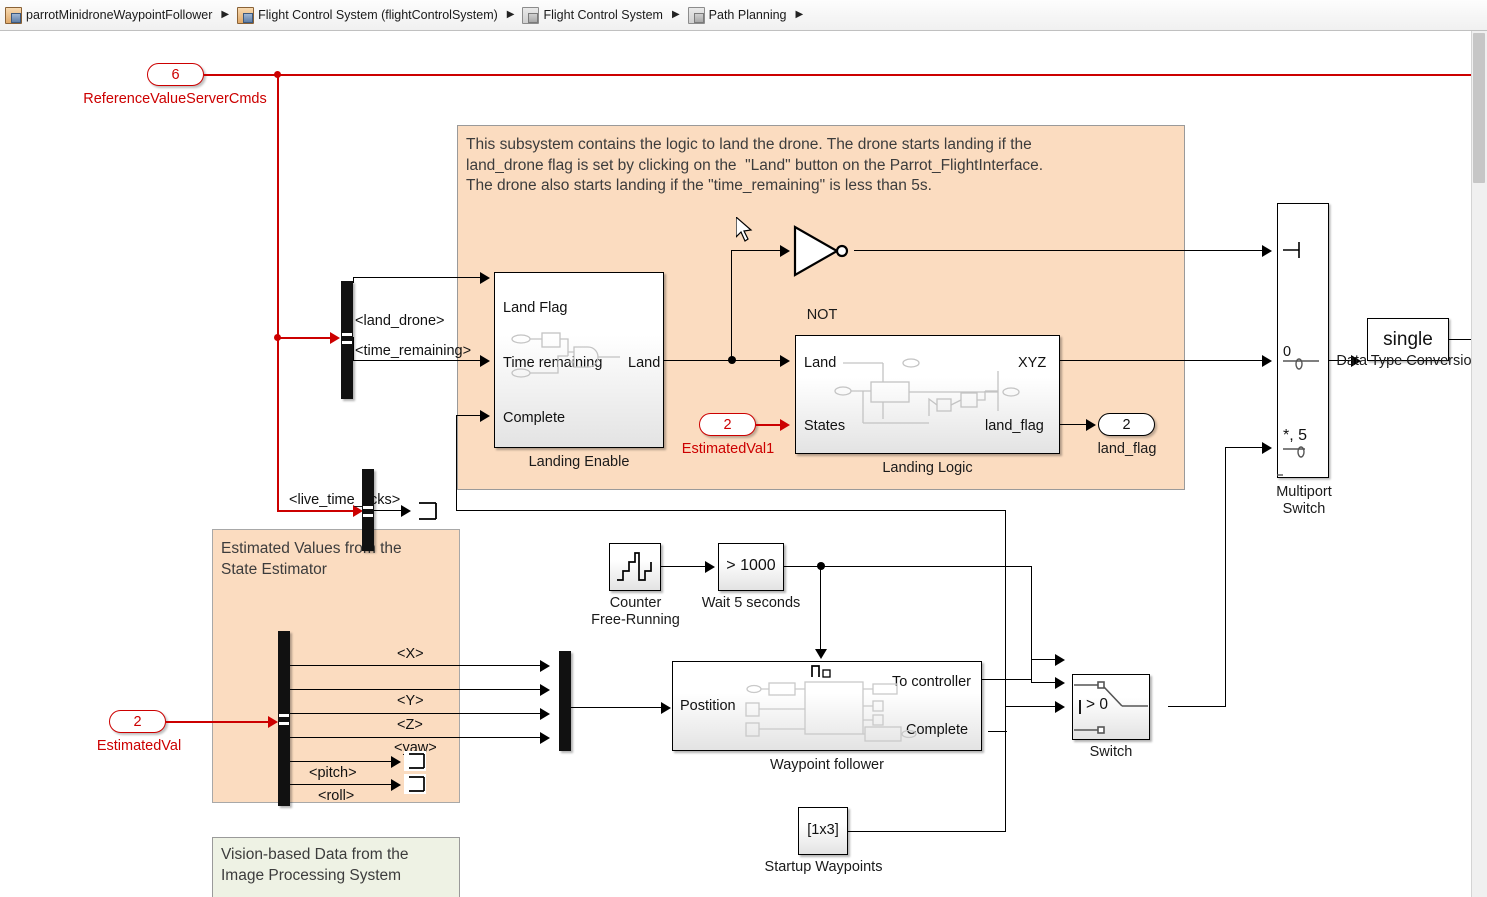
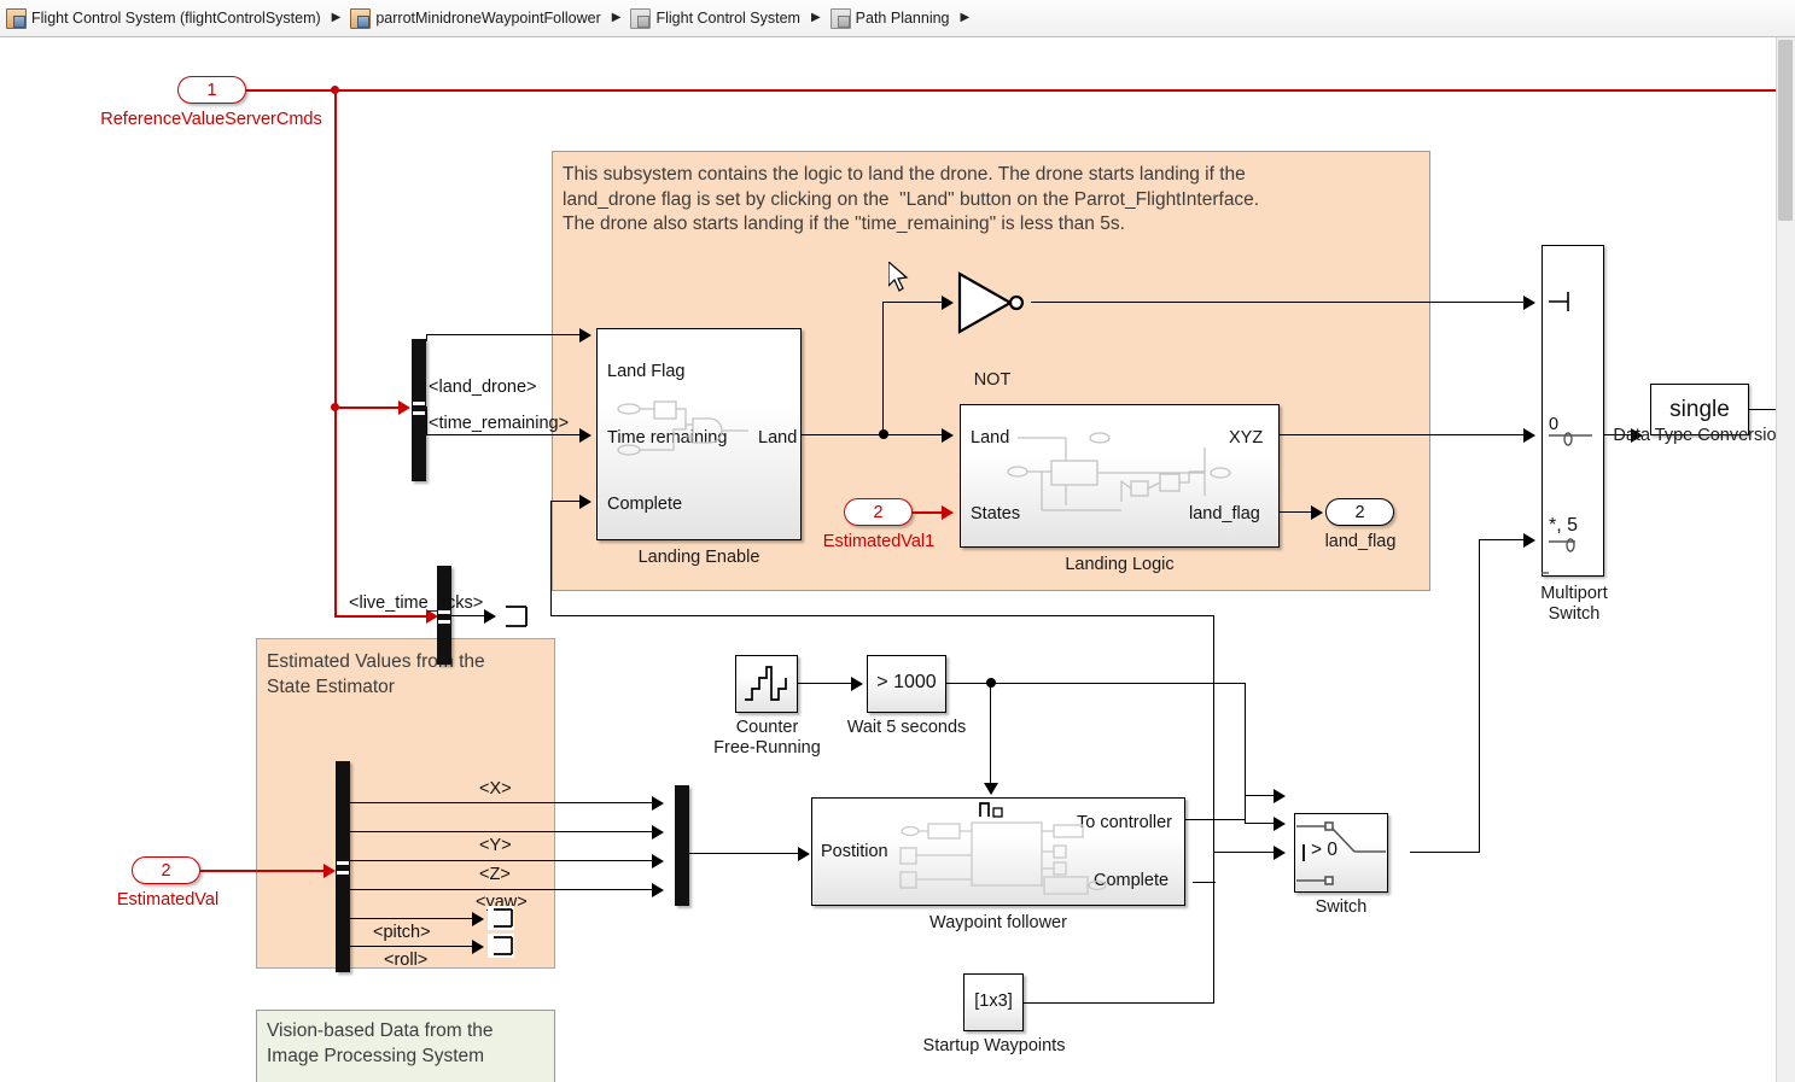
- parrotMinidroneWaypointFollower
+ Flight Control System (flightControlSystem)
  ▶
- Flight Control System (flightControlSystem)
+ parrotMinidroneWaypointFollower
  ▶
  Flight Control System
  ▶
  Path Planning
  ▶
  This subsystem contains the logic to land the drone. The drone starts landing if the
  land_drone flag is set by clicking on the "Land" button on the Parrot_FlightInterface.
  The drone also starts landing if the "time_remaining" is less than 5s.
  Estimated Values fro the
  State Estimator
  Vision-based Data from the
  Image Processing System
- 6
+ 1
  ReferenceValueServerCmds
  <land_drone>
  <time_remaining>
  <live_time_ticks>
  Land Flag
  Time reaning
  Complete
  Land
  Landing Enable
  NOT
  Land
  States
  XYZ
  land_flag
  Landing Logic
  2
  EstimatedVal1
  2
  land_flag
  0
  *, 5
  Multiport
  Switch
  single
  Data Type Conversio
  2
  EstimatedVal
  <X>
  <Y>
  <Z>
  <yaw>
  <pitch>
  <roll>
  Counter
  Free-Running
  > 1000
  Wait 5 seconds
  Postition
  To controller
  Complete
  Waypoint follower
  > 0
  Switch
  [1x3]
  Startup Waypoints
